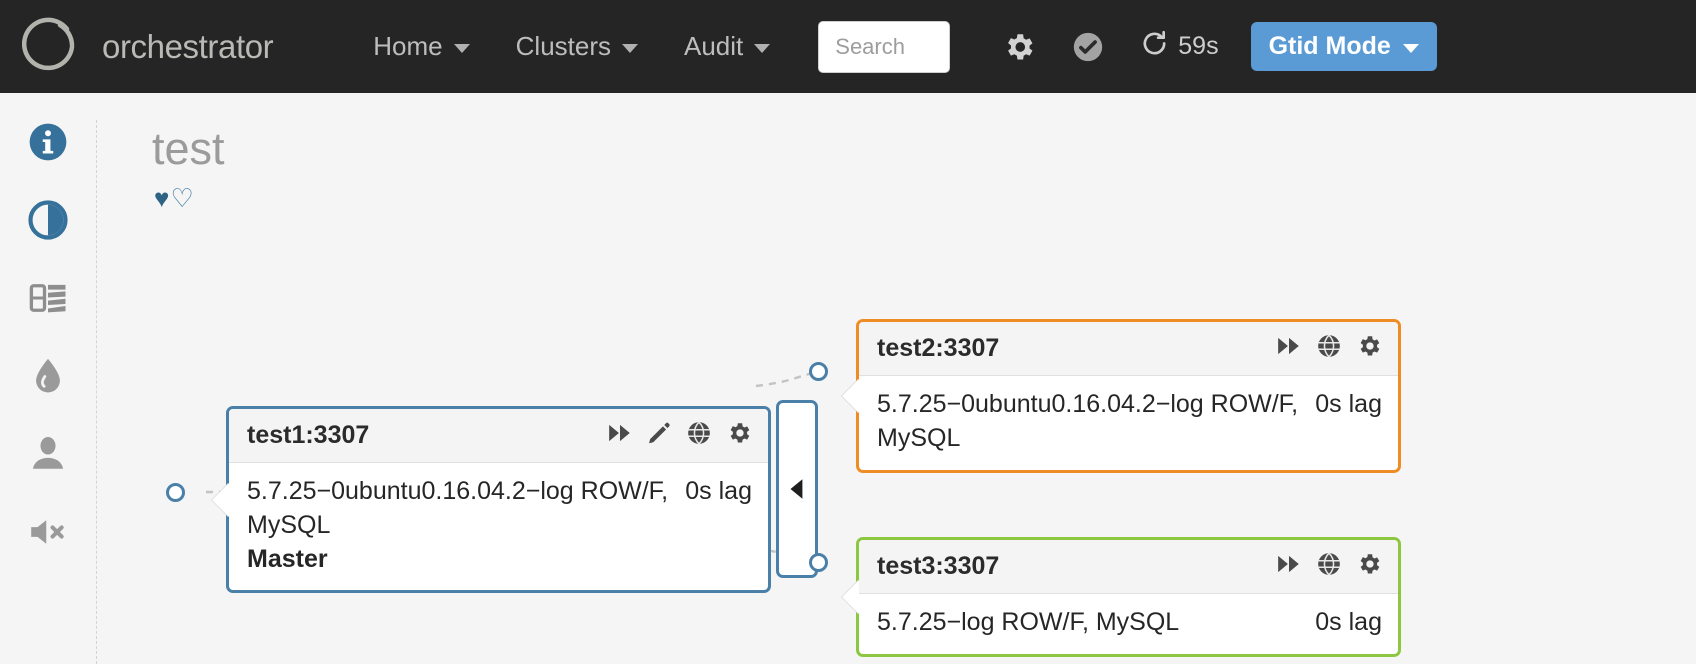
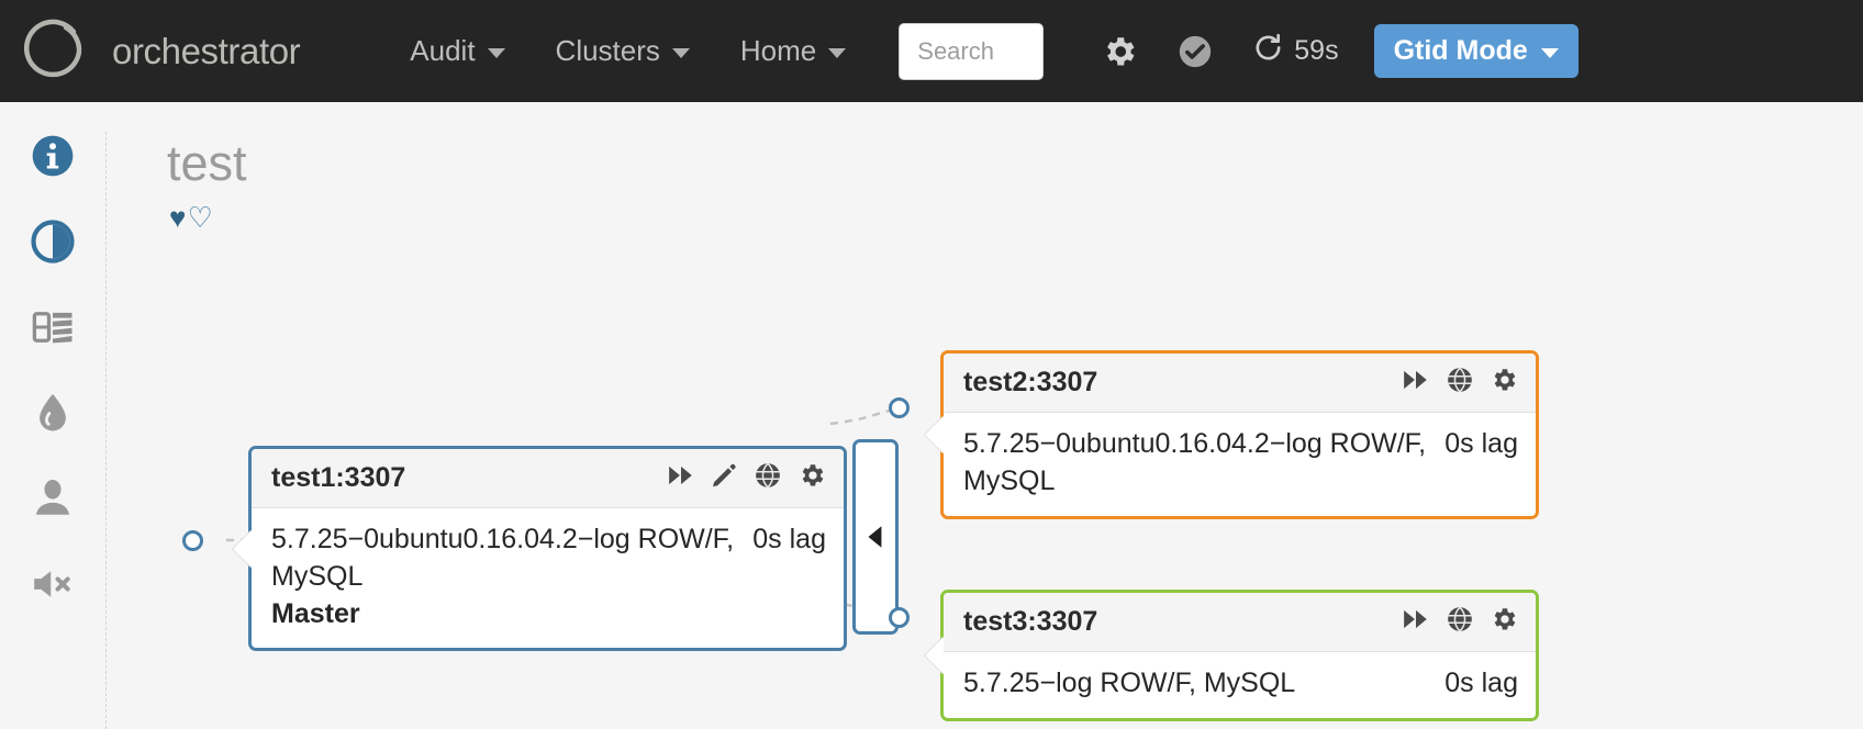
  orchestrator
- Home
+ Audit
  Clusters
- Audit
+ Home
  Search
  59s
  Gtid Mode
  test
  ♥♡
  test1:3307
  5.7.25−0ubuntu0.16.04.2−log ROW/F,
  0s lag
  MySQL
  Master
  test2:3307
  5.7.25−0ubuntu0.16.04.2−log ROW/F,
  0s lag
  MySQL
  test3:3307
  5.7.25−log ROW/F, MySQL
  0s lag
